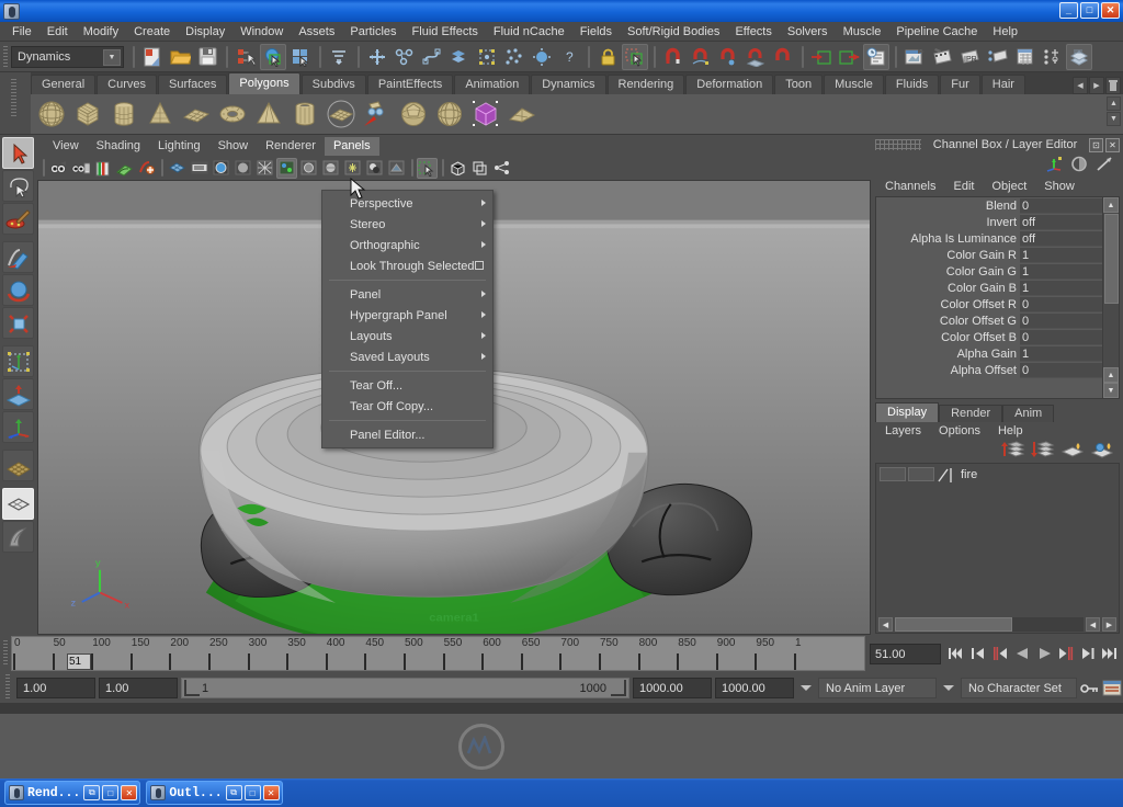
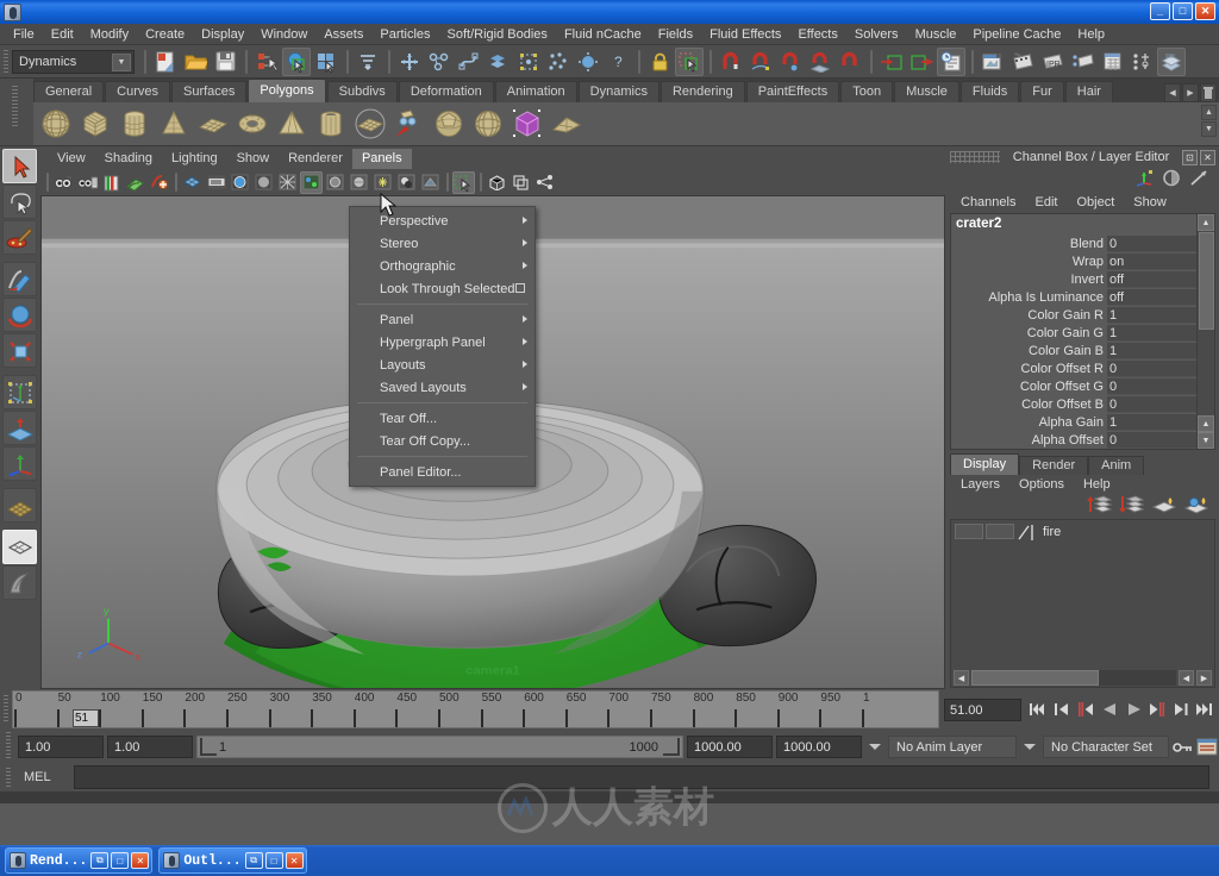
  _
  □
  ✕
  File
  Edit
  Modify
  Create
  Display
  Window
  Assets
  Particles
- Fluid Effects
+ Soft/Rigid Bodies
  Fluid nCache
  Fields
- Soft/Rigid Bodies
+ Fluid Effects
  Effects
  Solvers
  Muscle
  Pipeline Cache
  Help
  Dynamics
  ?
  General
  Curves
  Surfaces
  Polygons
  Subdivs
- PaintEffects
+ Deformation
  Animation
  Dynamics
  Rendering
- Deformation
+ PaintEffects
  Toon
  Muscle
  Fluids
  Fur
  Hair
  View
  Shading
  Lighting
  Show
  Renderer
  Panels
  y
  x
  z
  Channel Box / Layer Editor
  ⊡
  ✕
  Channels
  Edit
  Object
  Show
+ crater2
  Blend
  0
+ Wrap
+ on
  Invert
  off
  Alpha Is Luminance
  off
  Color Gain R
  1
  Color Gain G
  1
  Color Gain B
  1
  Color Offset R
  0
  Color Offset G
  0
  Color Offset B
  0
  Alpha Gain
  1
  Alpha Offset
  0
  Display
  Render
  Anim
  Layers
  Options
  Help
  fire
  51
  0
  50
  100
  150
  200
  250
  300
  350
  400
  450
  500
  550
  600
  650
  700
  750
  800
  850
  900
  950
  1
  51.00
  1.00
  1.00
  1
  1000
  1000.00
  1000.00
  No Anim Layer
  No Character Set
+ MEL
+ 人人素材
  Rend...
  ⧉
  □
  ✕
  Outl...
  ⧉
  □
  ✕
  Perspective
  Stereo
  Orthographic
  Look Through Selected
  Panel
  Hypergraph Panel
  Layouts
  Saved Layouts
  Tear Off...
  Tear Off Copy...
  Panel Editor...
